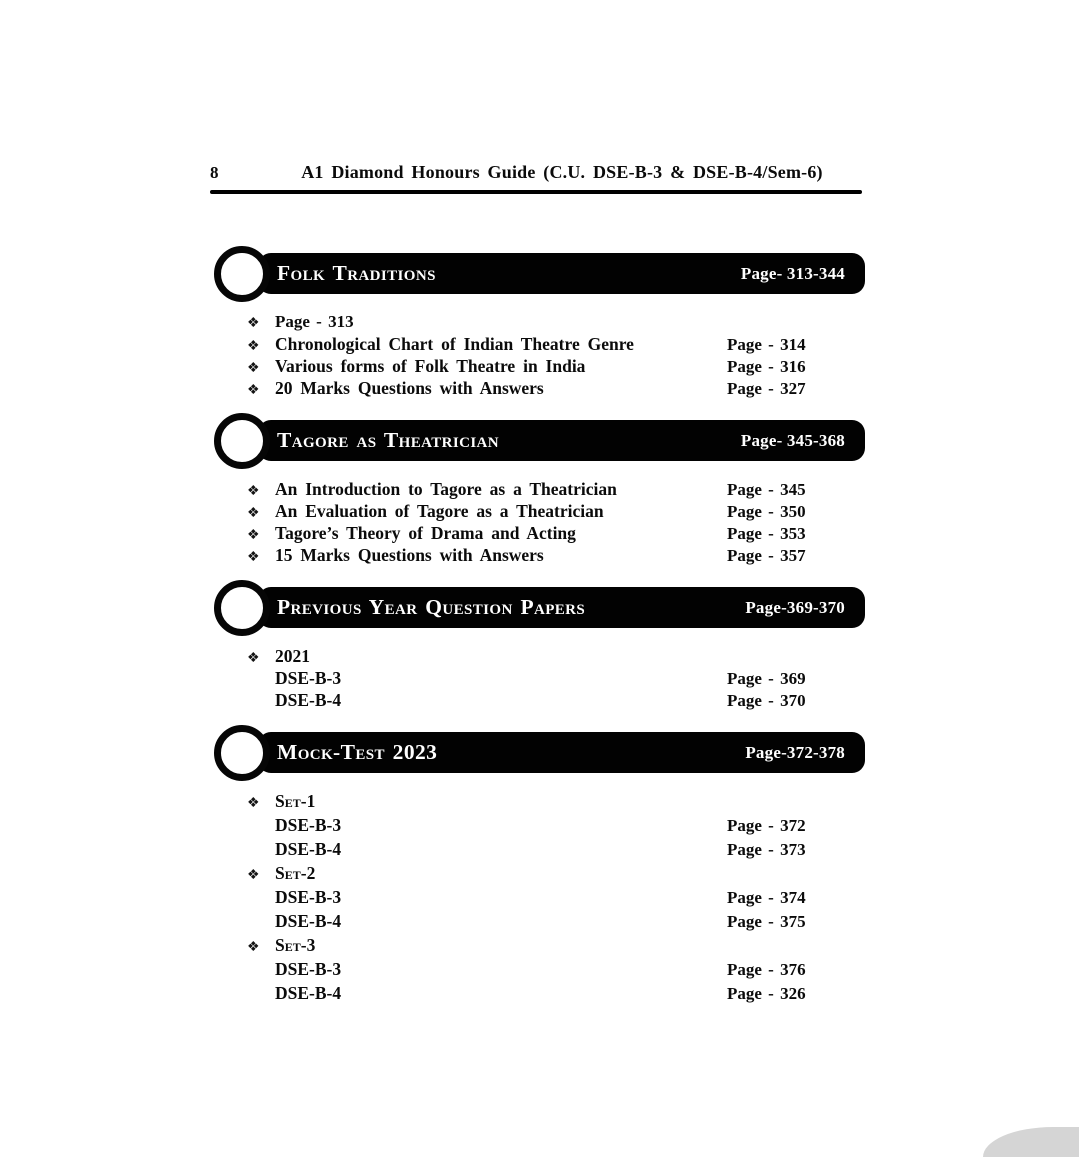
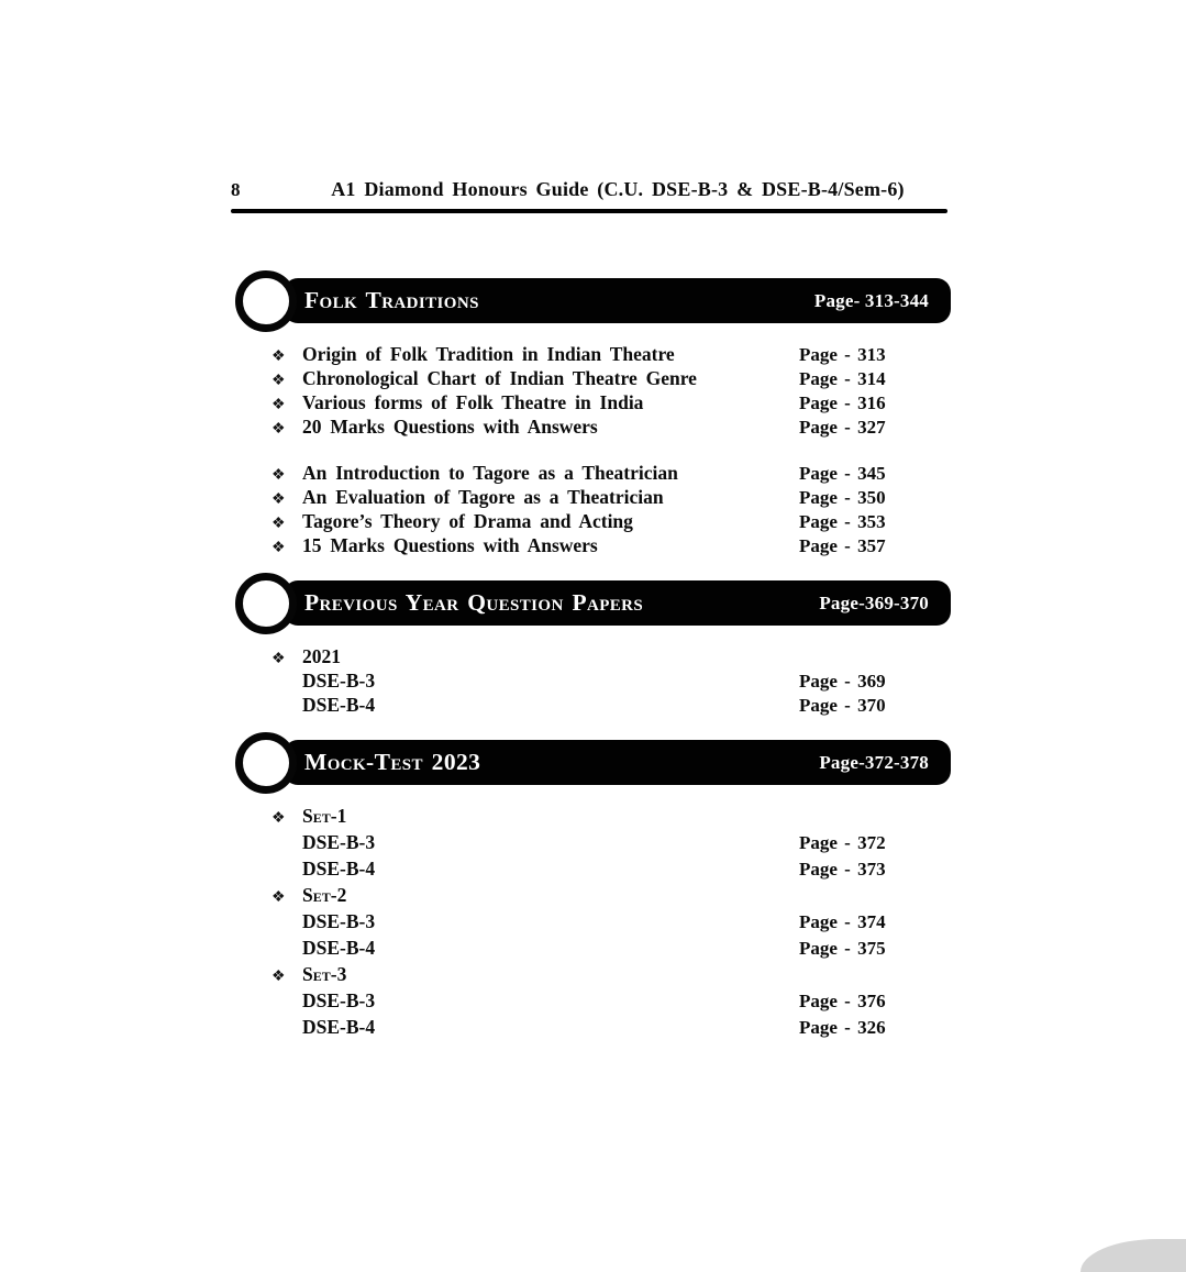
  8
  A1 Diamond Honours Guide (C.U. DSE-B-3 & DSE-B-4/Sem-6)
  Folk Traditions
  Page- 313-344
  ❖
+ Origin of Folk Tradition in Indian Theatre
  Page - 313
  ❖
  Chronological Chart of Indian Theatre Genre
  Page - 314
  ❖
  Various forms of Folk Theatre in India
  Page - 316
  ❖
  20 Marks Questions with Answers
  Page - 327
- Tagore as Theatrician
- Page- 345-368
  ❖
  An Introduction to Tagore as a Theatrician
  Page - 345
  ❖
  An Evaluation of Tagore as a Theatrician
  Page - 350
  ❖
  Tagore’s Theory of Drama and Acting
  Page - 353
  ❖
  15 Marks Questions with Answers
  Page - 357
  Previous Year Question Papers
  Page-369-370
  ❖
  2021
  DSE-B-3
  Page - 369
  DSE-B-4
  Page - 370
  Mock-Test 2023
  Page-372-378
  ❖
  Set-1
  DSE-B-3
  Page - 372
  DSE-B-4
  Page - 373
  ❖
  Set-2
  DSE-B-3
  Page - 374
  DSE-B-4
  Page - 375
  ❖
  Set-3
  DSE-B-3
  Page - 376
  DSE-B-4
  Page - 326
